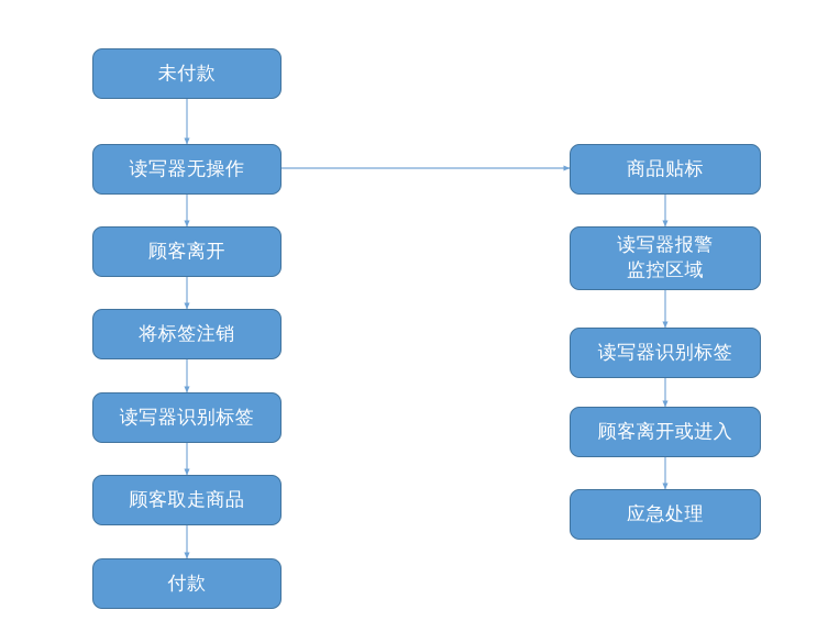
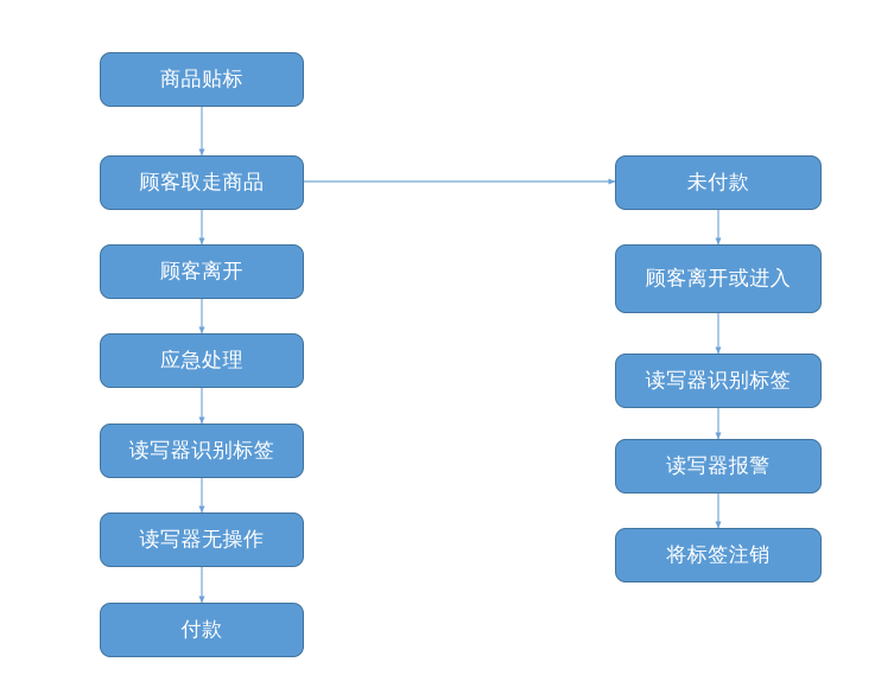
- 未付款
+ 商品贴标
- 读写器无操作
+ 顾客取走商品
  顾客离开
- 将标签注销
+ 应急处理
  读写器识别标签
- 顾客取走商品
+ 读写器无操作
  付款
- 商品贴标
+ 未付款
- 读写器报警
+ 顾客离开或进入
- 监控区域
  读写器识别标签
- 顾客离开或进入
+ 读写器报警
- 应急处理
+ 将标签注销
